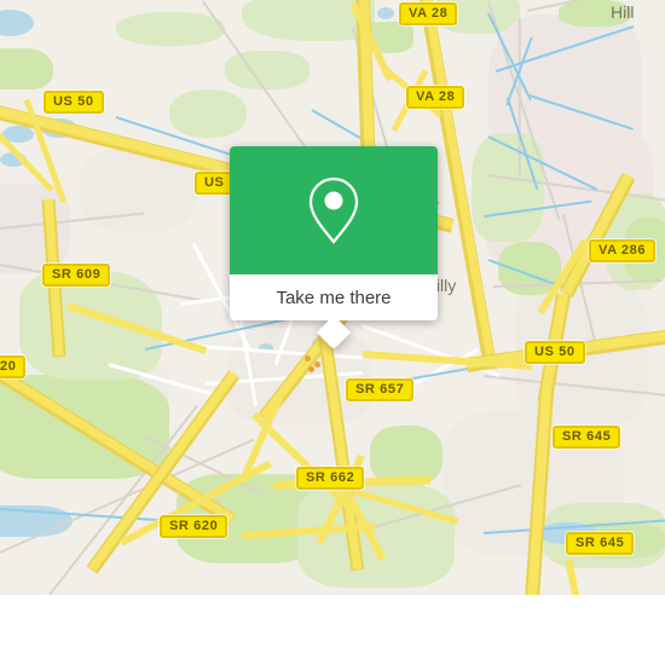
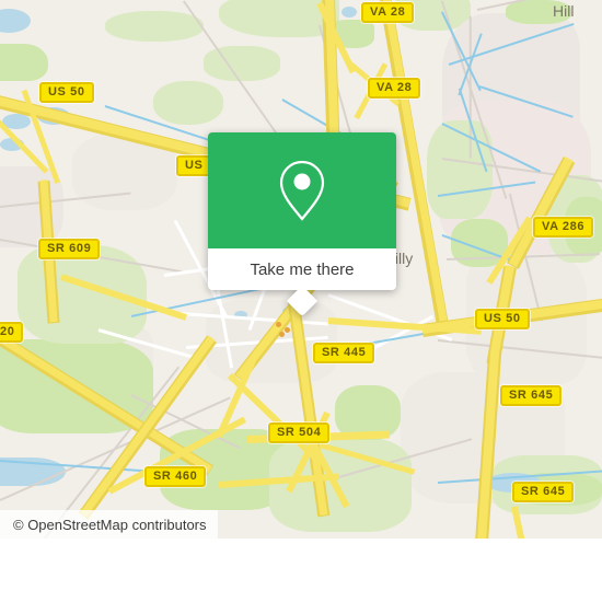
  Hill
  illy
  VA 28
  VA 28
  US 50
  US
  SR 609
  VA 286
  US 50
  20
- SR 657
+ SR 445
  SR 645
- SR 662
+ SR 504
- SR 620
+ SR 460
  SR 645
  Take me there
+ © OpenStreetMap contributors
